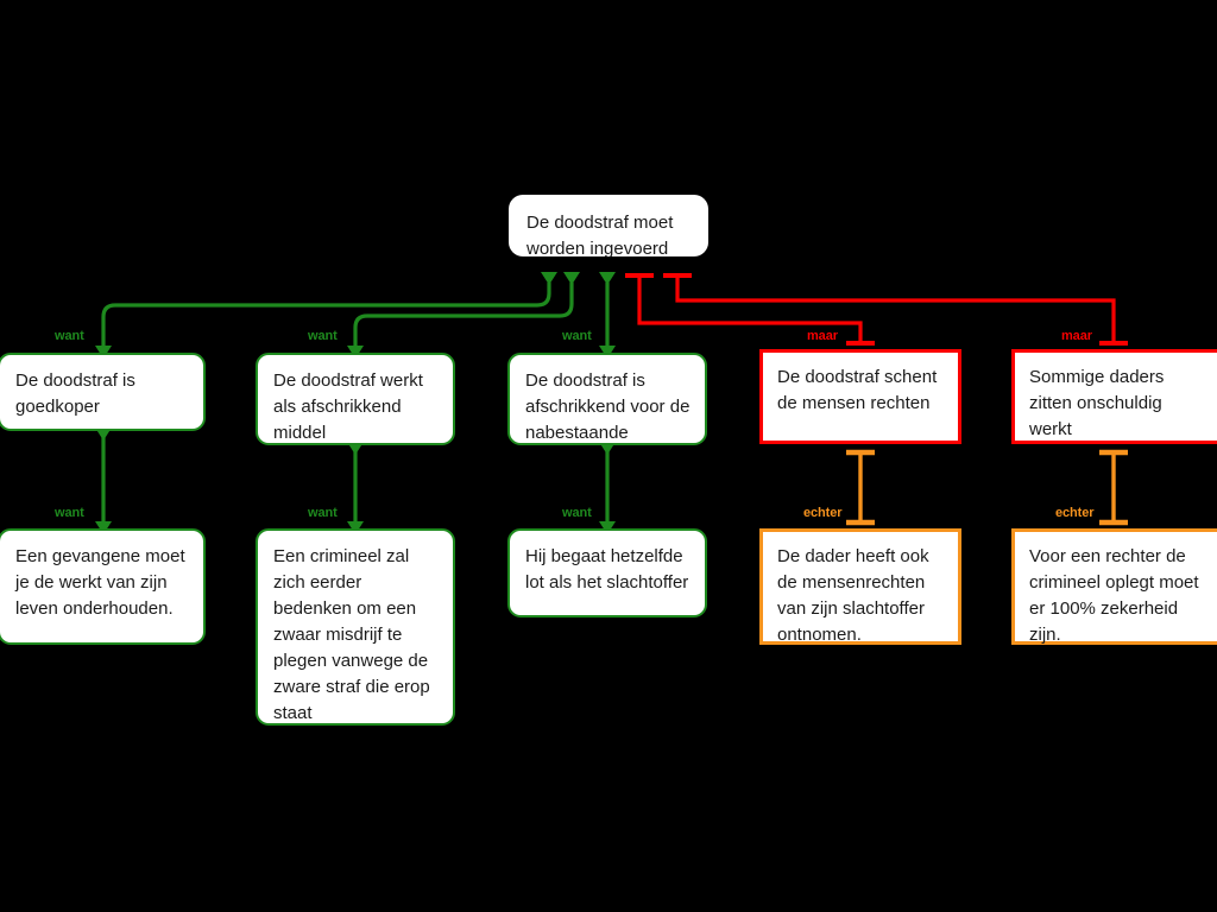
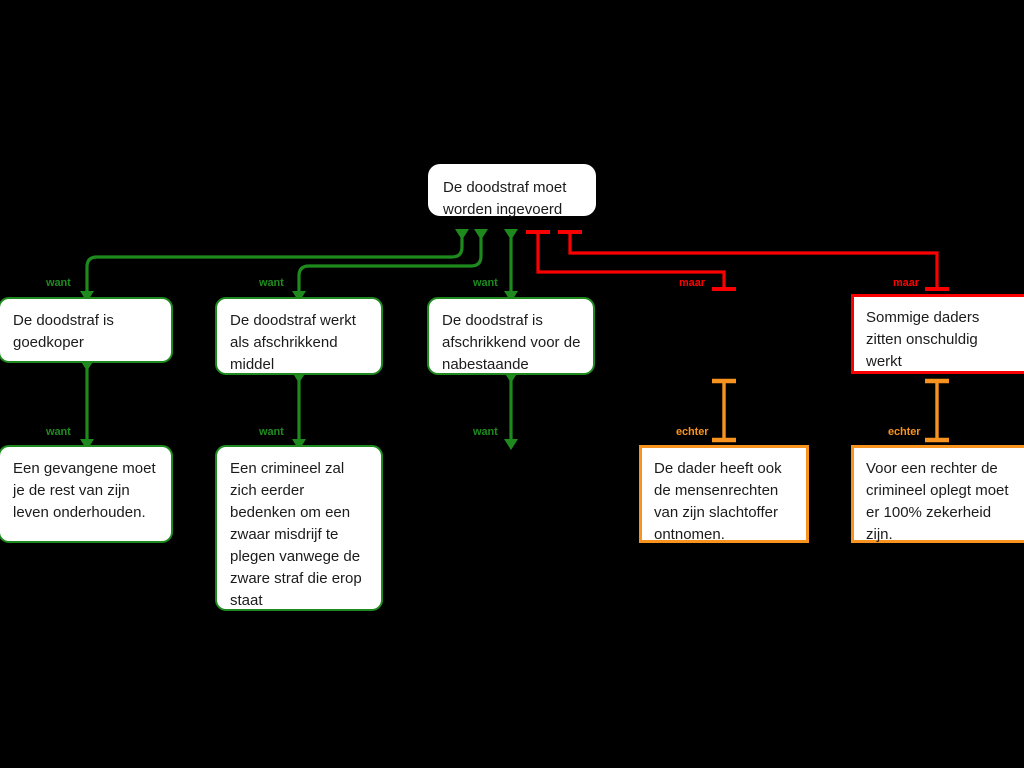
  De doodstraf moet worden ingevoerd
  De doodstraf is goedkoper
  De doodstraf werkt als afschrikkend middel
  De doodstraf is afschrikkend voor de nabestaande
- De doodstraf schent de mensen rechten
  Sommige daders zitten onschuldig werkt
- Een gevangene moet je de werkt van zijn leven onderhouden.
+ Een gevangene moet je de rest van zijn leven onderhouden.
  Een crimineel zal zich eerder bedenken om een zwaar misdrijf te plegen vanwege de zware straf die erop staat
- Hij begaat hetzelfde lot als het slachtoffer
  De dader heeft ook de mensenrechten van zijn slachtoffer ontnomen.
  Voor een rechter de crimineel oplegt moet er 100% zekerheid zijn.
  want
  want
  want
  maar
  maar
  want
  want
  want
  echter
  echter
